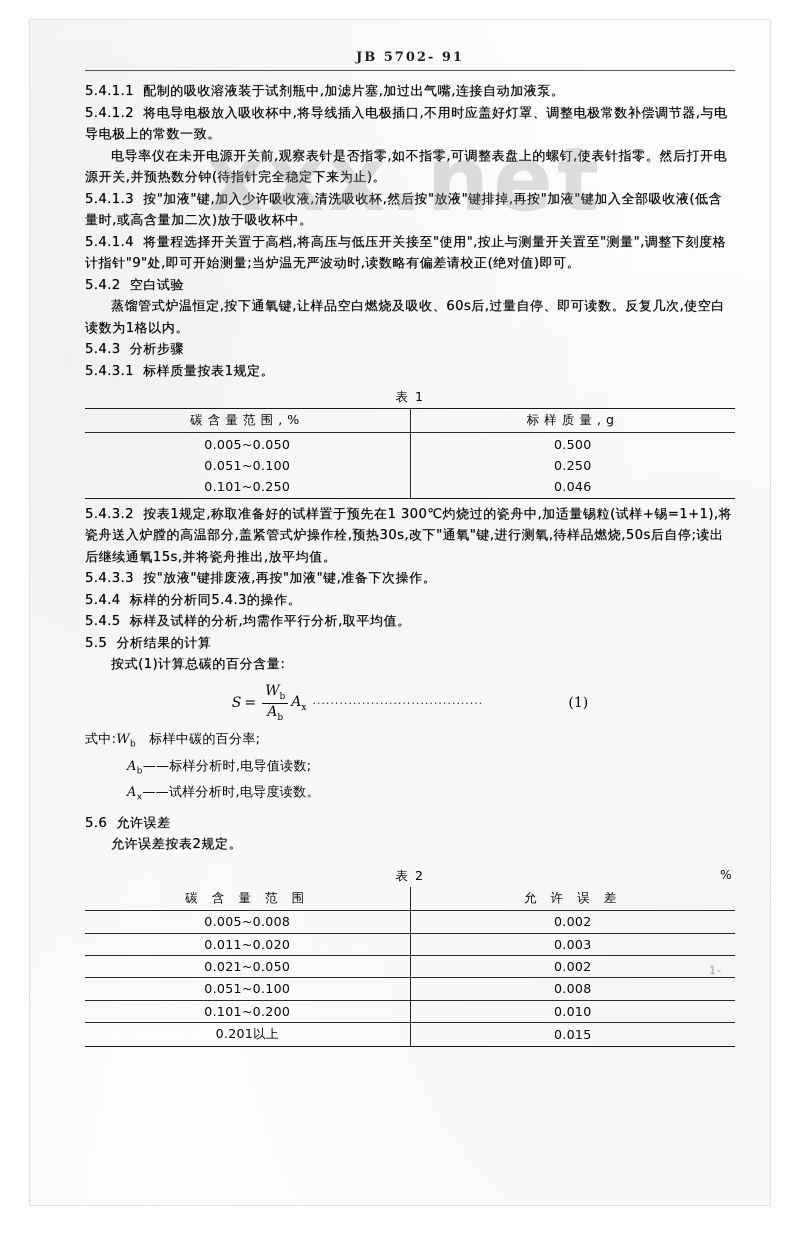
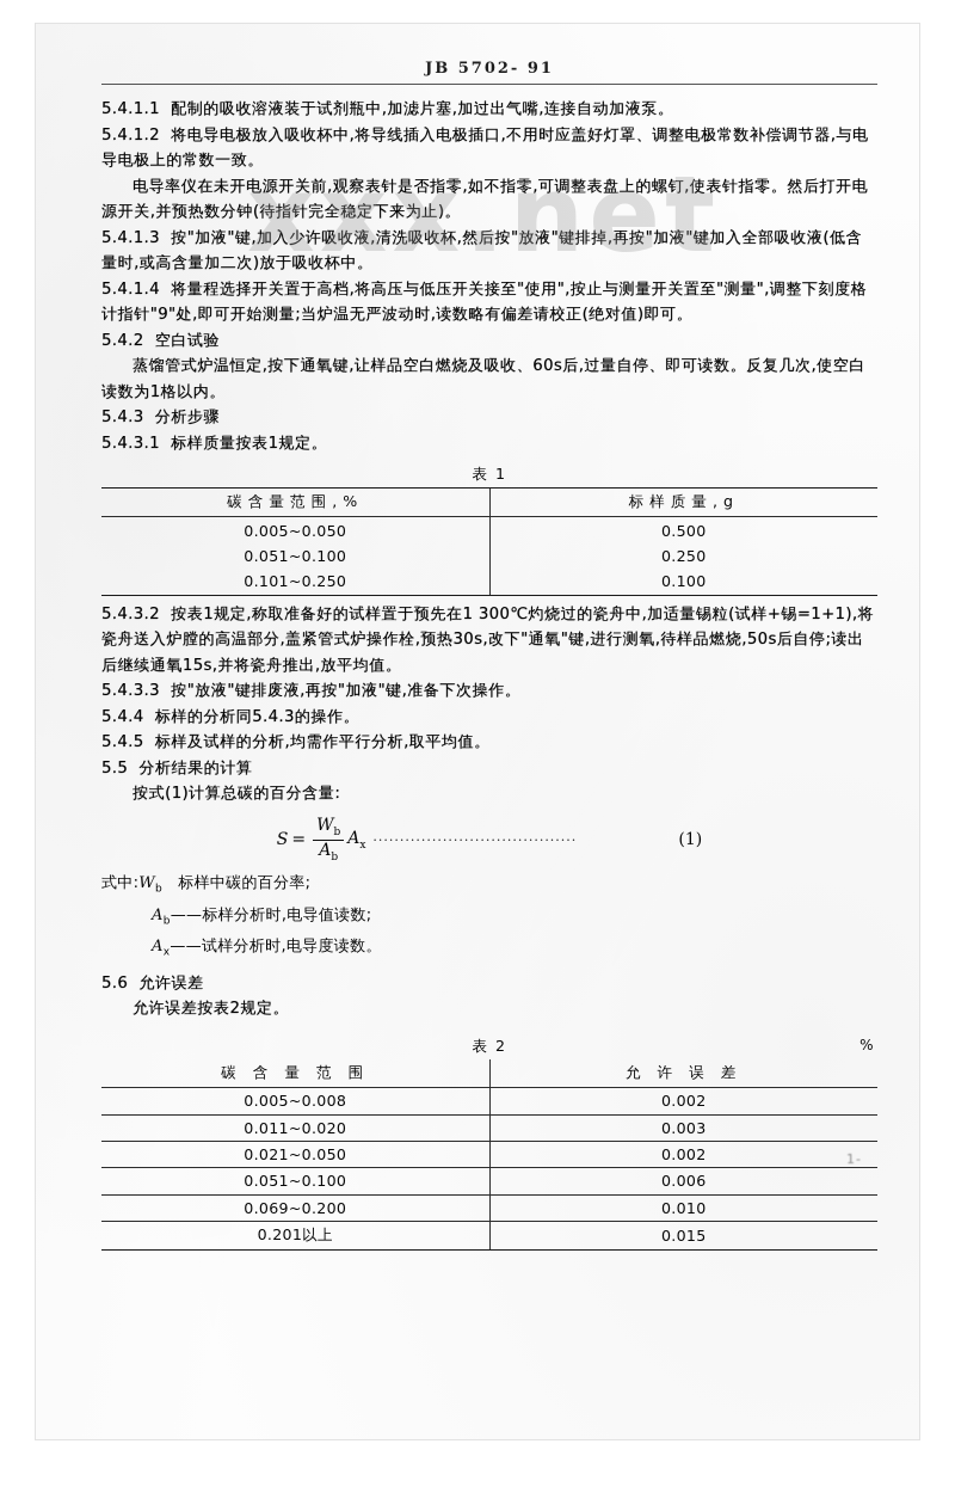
  xxx.net
  JB 5702- 91
  5.4.1.1 配制的吸收溶液装于试剂瓶中,加滤片塞,加过出气嘴,连接自动加液泵。
  5.4.1.2 将电导电极放入吸收杯中,将导线插入电极插口,不用时应盖好灯罩、调整电极常数补偿调节器,与电导电极上的常数一致。
  电导率仪在未开电源开关前,观察表针是否指零,如不指零,可调整表盘上的螺钉,使表针指零。然后打开电源开关,并预热数分钟(待指针完全稳定下来为止)。
  5.4.1.3 按"加液"键,加入少许吸收液,清洗吸收杯,然后按"放液"键排掉,再按"加液"键加入全部吸收液(低含量时,或高含量加二次)放于吸收杯中。
  5.4.1.4 将量程选择开关置于高档,将高压与低压开关接至"使用",按止与测量开关置至"测量",调整下刻度格计指针"9"处,即可开始测量;当炉温无严波动时,读数略有偏差请校正(绝对值)即可。
  5.4.2 空白试验
  蒸馏管式炉温恒定,按下通氧键,让样品空白燃烧及吸收、60s后,过量自停、即可读数。反复几次,使空白读数为1格以内。
  5.4.3 分析步骤
  5.4.3.1 标样质量按表1规定。
  表 1
  碳含量范围,%	标样质量,g
  0.005~0.050	0.500
  0.051~0.100	0.250
- 0.101~0.250	0.046
+ 0.101~0.250	0.100
  5.4.3.2 按表1规定,称取准备好的试样置于预先在1 300℃灼烧过的瓷舟中,加适量锡粒(试样+锡=1+1),将瓷舟送入炉膛的高温部分,盖紧管式炉操作栓,预热30s,改下"通氧"键,进行测氧,待样品燃烧,50s后自停;读出后继续通氧15s,并将瓷舟推出,放平均值。
  5.4.3.3 按"放液"键排废液,再按"加液"键,准备下次操作。
  5.4.4 标样的分析同5.4.3的操作。
  5.4.5 标样及试样的分析,均需作平行分析,取平均值。
  5.5 分析结果的计算
  按式(1)计算总碳的百分含量:
  S
  =
  Wb
  Ab
  Ax
  ······································
  (1)
  式中:Wb 标样中碳的百分率;
  Ab——标样分析时,电导值读数;
  Ax——试样分析时,电导度读数。
  5.6 允许误差
  允许误差按表2规定。
  表 2
  %
  碳 含 量 范 围	允 许 误 差
  0.005~0.008	0.002
  0.011~0.020	0.003
  0.021~0.050	0.002
- 0.051~0.100	0.008
+ 0.051~0.100	0.006
- 0.101~0.200	0.010
+ 0.069~0.200	0.010
  0.201以上	0.015
  1-
